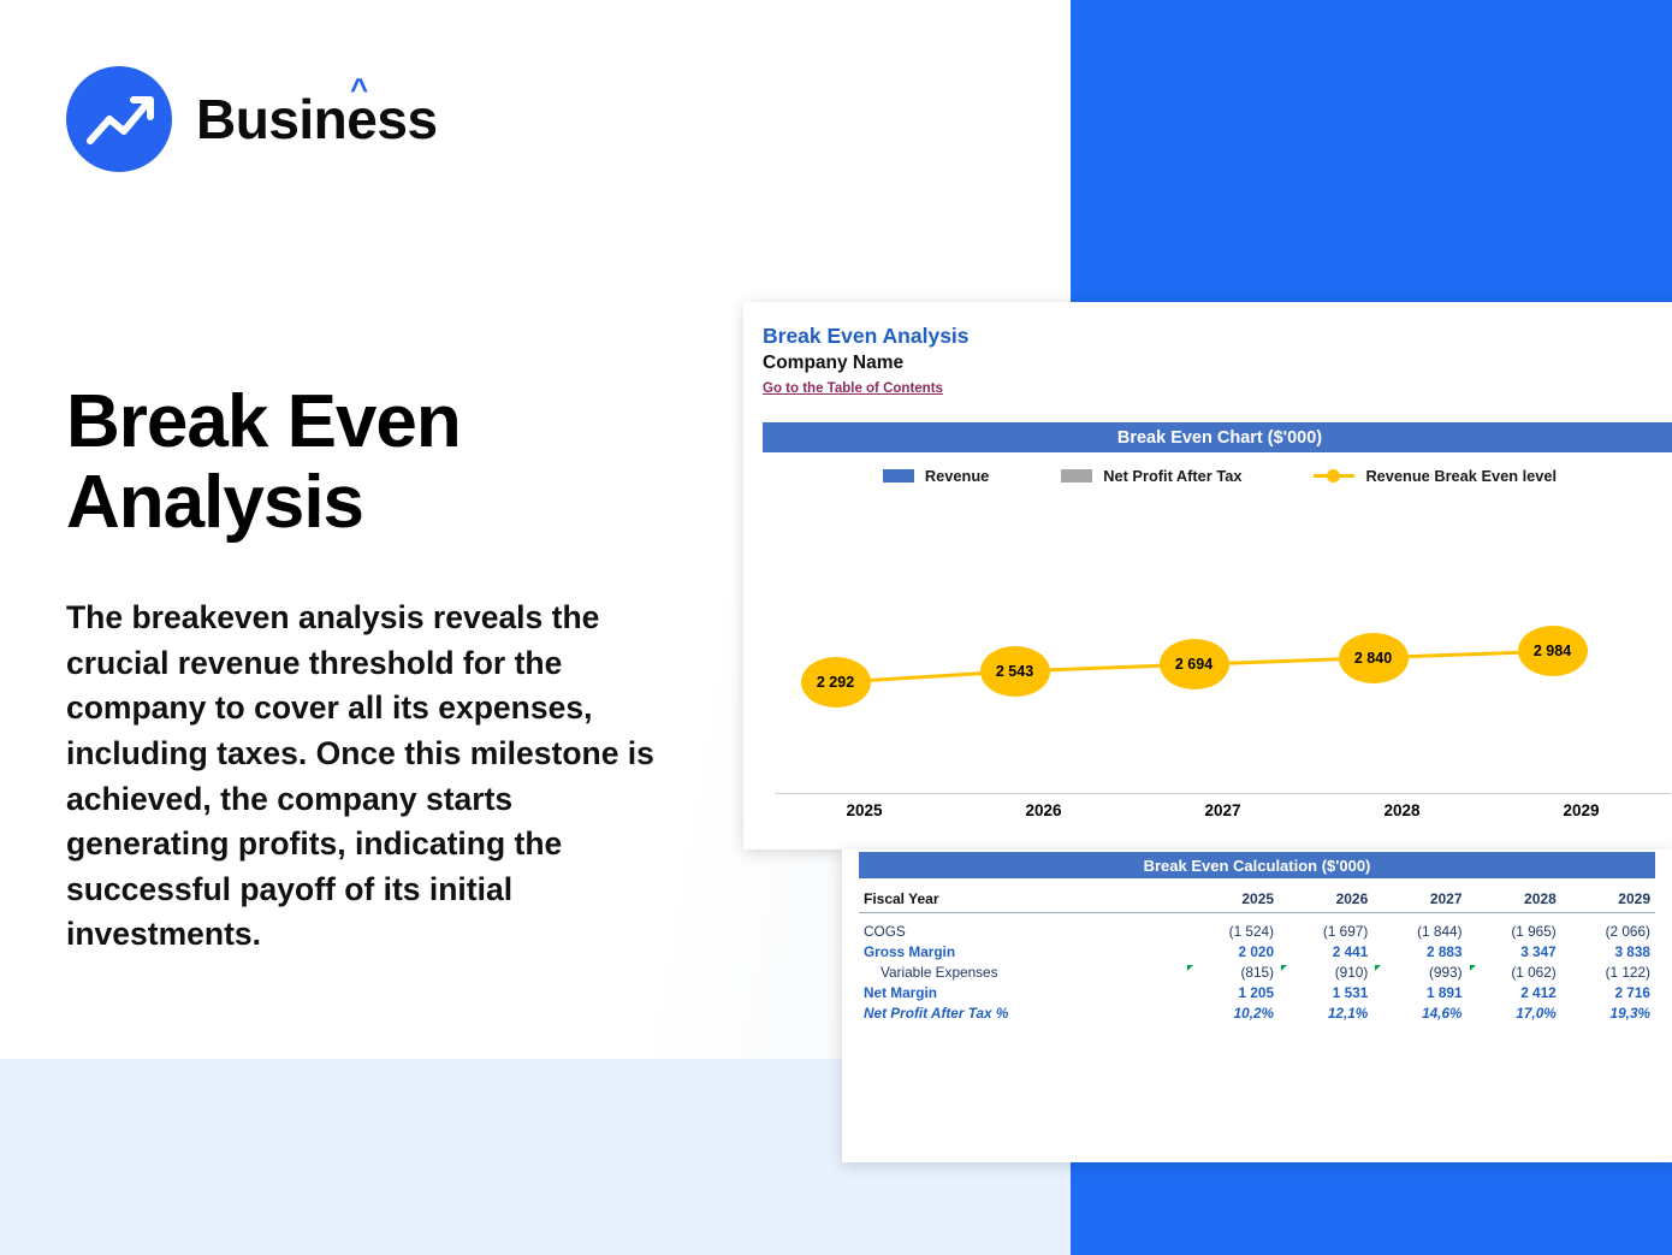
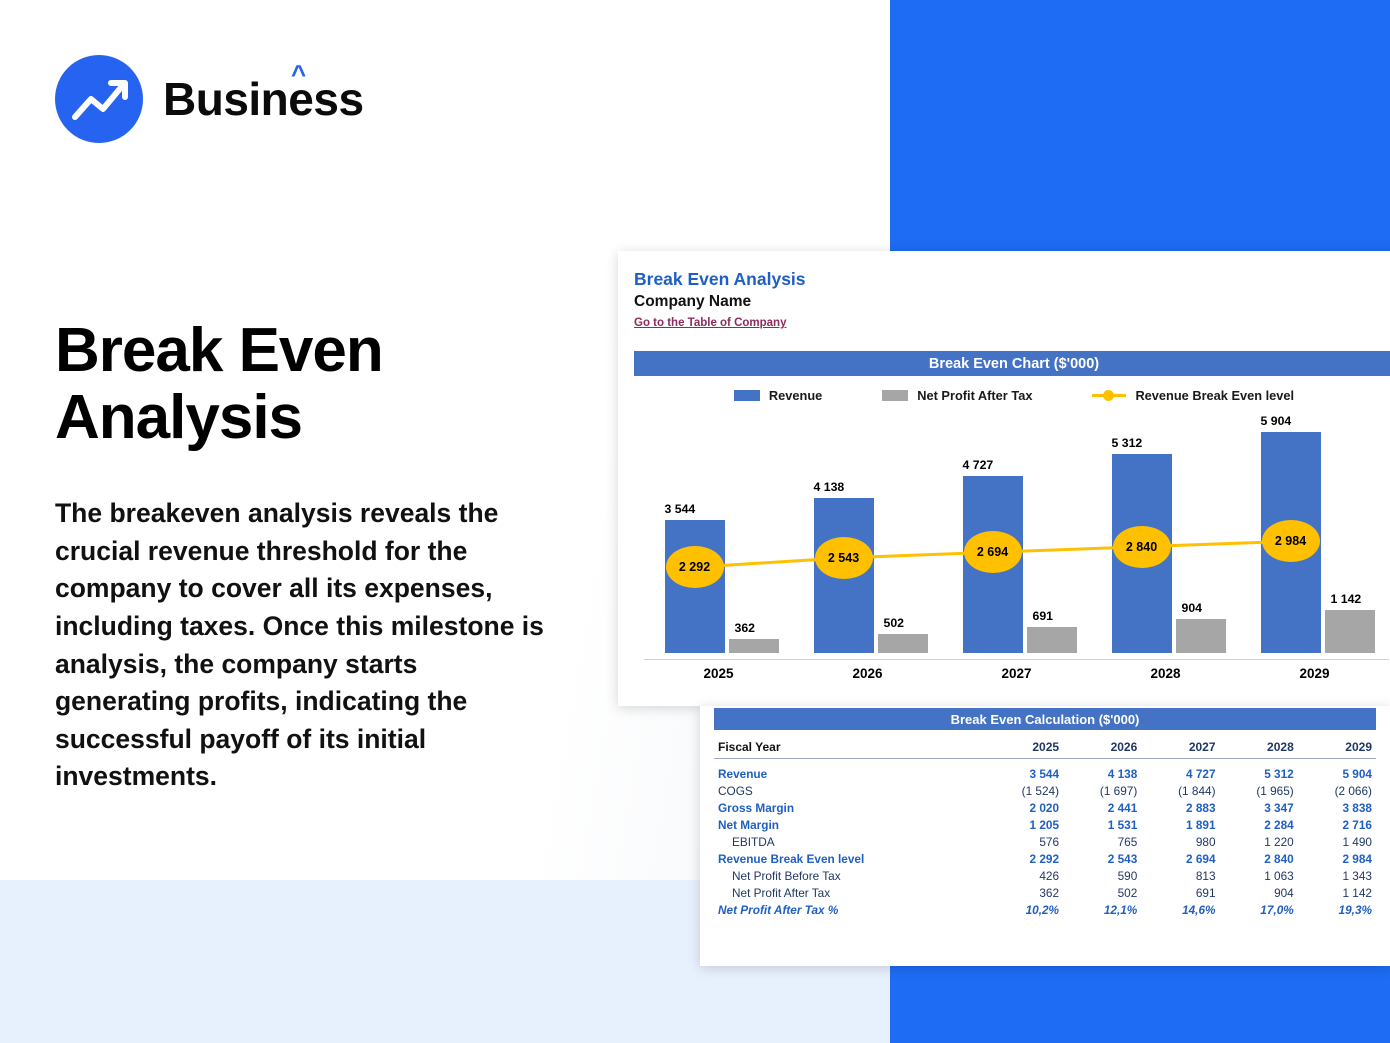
  Business
  ^
  Break Even Analysis
- The breakeven analysis reveals the crucial revenue threshold for the company to cover all its expenses, including taxes. Once this milestone is achieved, the company starts generating profits, indicating the successful payoff of its initial investments.
+ The breakeven analysis reveals the crucial revenue threshold for the company to cover all its expenses, including taxes. Once this milestone is analysis, the company starts generating profits, indicating the successful payoff of its initial investments.
  Break Even Analysis
  Company Name
- Go to the Table of Contents
+ Go to the Table of Company
  Break Even Chart ($'000)
  Revenue
  Net Profit After Tax
  Revenue Break Even level
+ 3 544
+ 362
+ 4 138
+ 502
+ 4 727
+ 691
+ 5 312
+ 904
+ 5 904
+ 1 142
  2025
  2026
  2027
  2028
  2029
  2 292
  2 543
  2 694
  2 840
  2 984
  Break Even Calculation ($'000)
  Fiscal Year	2025	2026	2027	2028	2029
+ Revenue	3 544	4 138	4 727	5 312	5 904
  COGS	(1 524)	(1 697)	(1 844)	(1 965)	(2 066)
  Gross Margin	2 020	2 441	2 883	3 347	3 838
- Variable Expenses	(815)	(910)	(993)	(1 062)	(1 122)
- Net Margin	1 205	1 531	1 891	2 412	2 716
+ Net Margin	1 205	1 531	1 891	2 284	2 716
+ EBITDA	576	765	980	1 220	1 490
+ Revenue Break Even level	2 292	2 543	2 694	2 840	2 984
+ Net Profit Before Tax	426	590	813	1 063	1 343
+ Net Profit After Tax	362	502	691	904	1 142
  Net Profit After Tax %	10,2%	12,1%	14,6%	17,0%	19,3%
